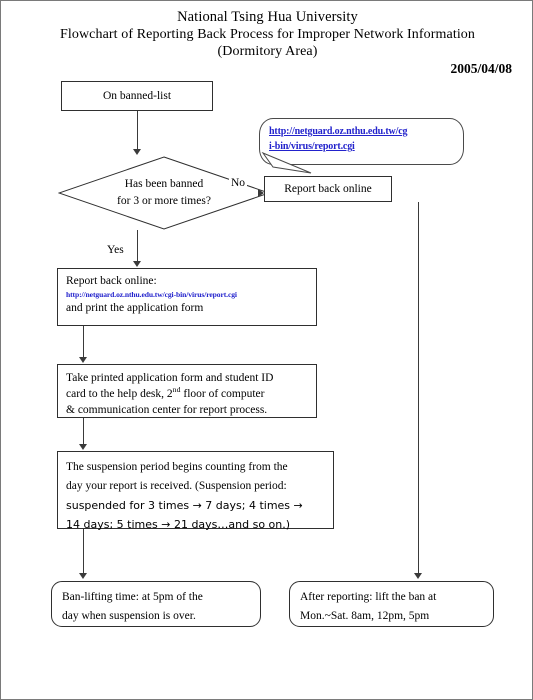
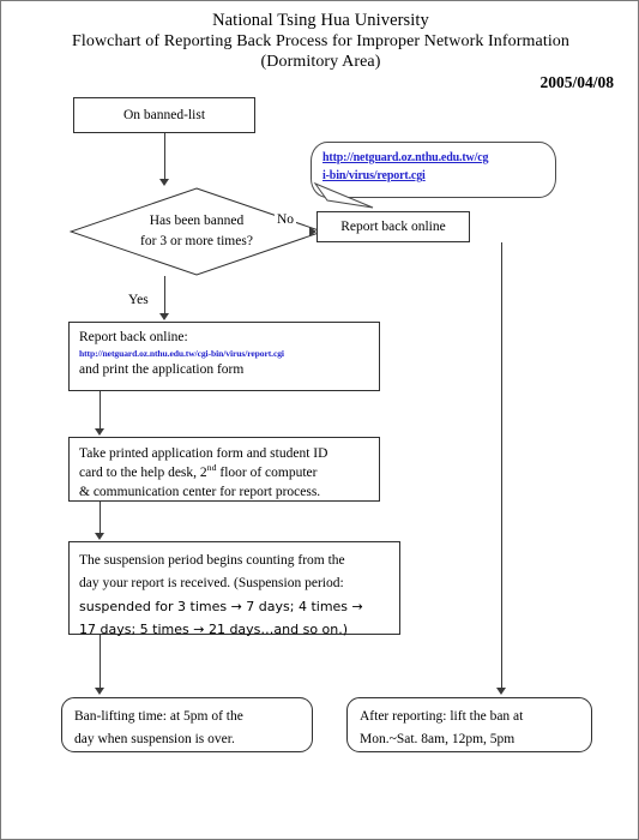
  National Tsing Hua University
  Flowchart of Reporting Back Process for Improper Network Information
  (Dormitory Area)
  2005/04/08
  On banned-list
  http://netguard.oz.nthu.edu.tw/cg
  i-bin/virus/report.cgi
  Has been banned
  for 3 or more times?
  No
  Report back online
  Yes
  Report back online:
  http://netguard.oz.nthu.edu.tw/cgi-bin/virus/report.cgi
  and print the application form
  Take printed application form and student ID
  card to the help desk, 2nd floor of computer
  & communication center for report process.
  The suspension period begins counting from the
  day your report is received. (Suspension period:
  suspended for 3 times → 7 days; 4 times →
- 14 days; 5 times → 21 days…and so on.)
+ 17 days; 5 times → 21 days…and so on.)
  Ban-lifting time: at 5pm of the
  day when suspension is over.
  After reporting: lift the ban at
  Mon.~Sat. 8am, 12pm, 5pm
